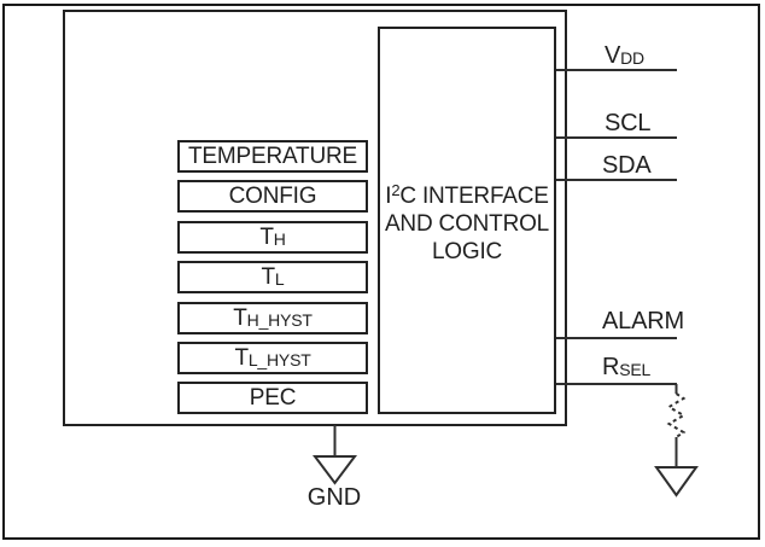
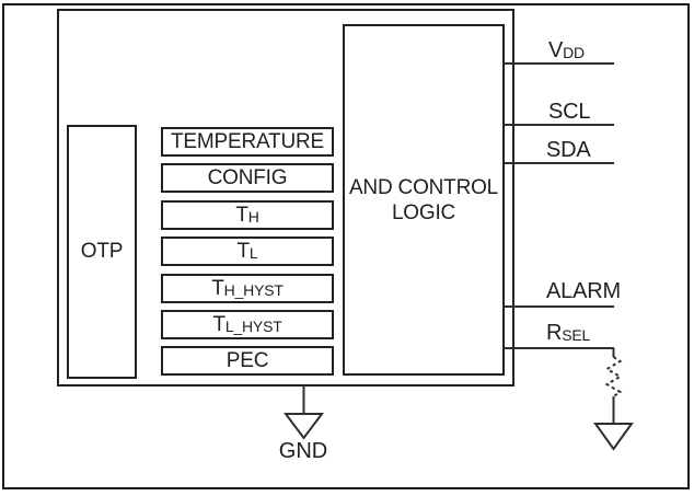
+ OTP
  TEMPERATURE
  CONFIG
  TH
  TL
  TH_HYST
  TL_HYST
  PEC
- I2C INTERFACE
  AND CONTROL
  LOGIC
  VDD
  SCL
  SDA
  ALARM
  RSEL
  GND
